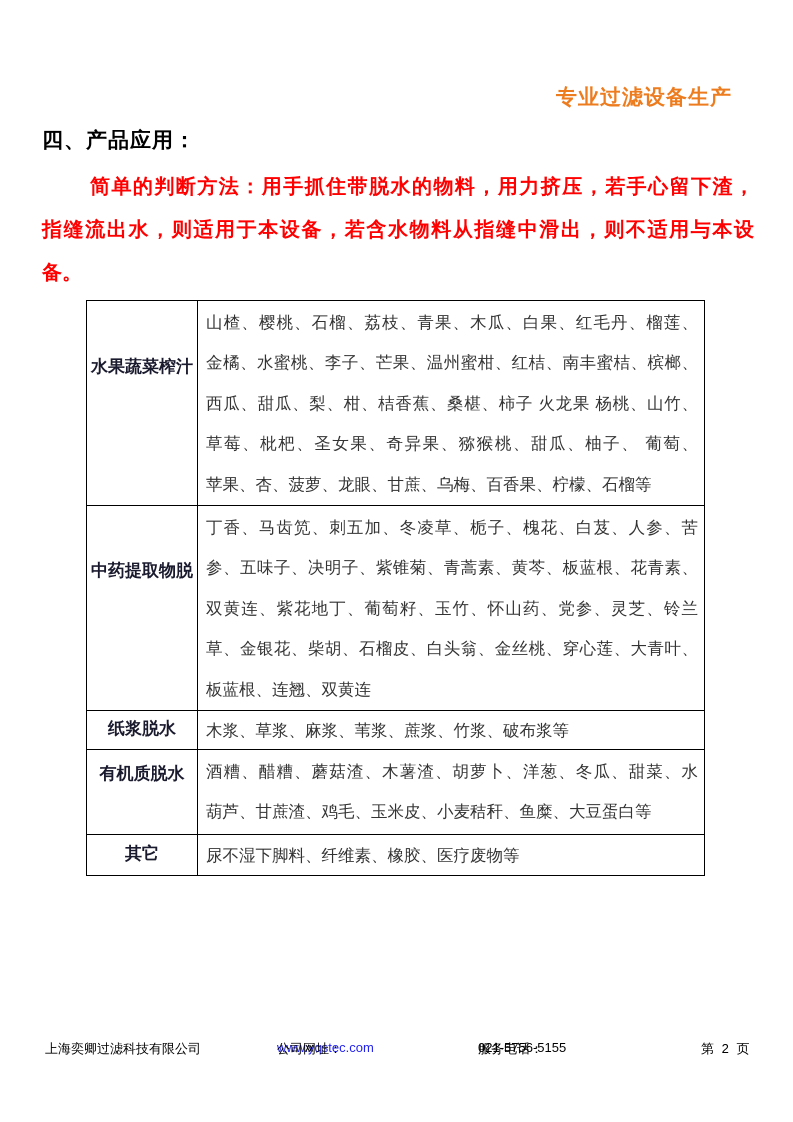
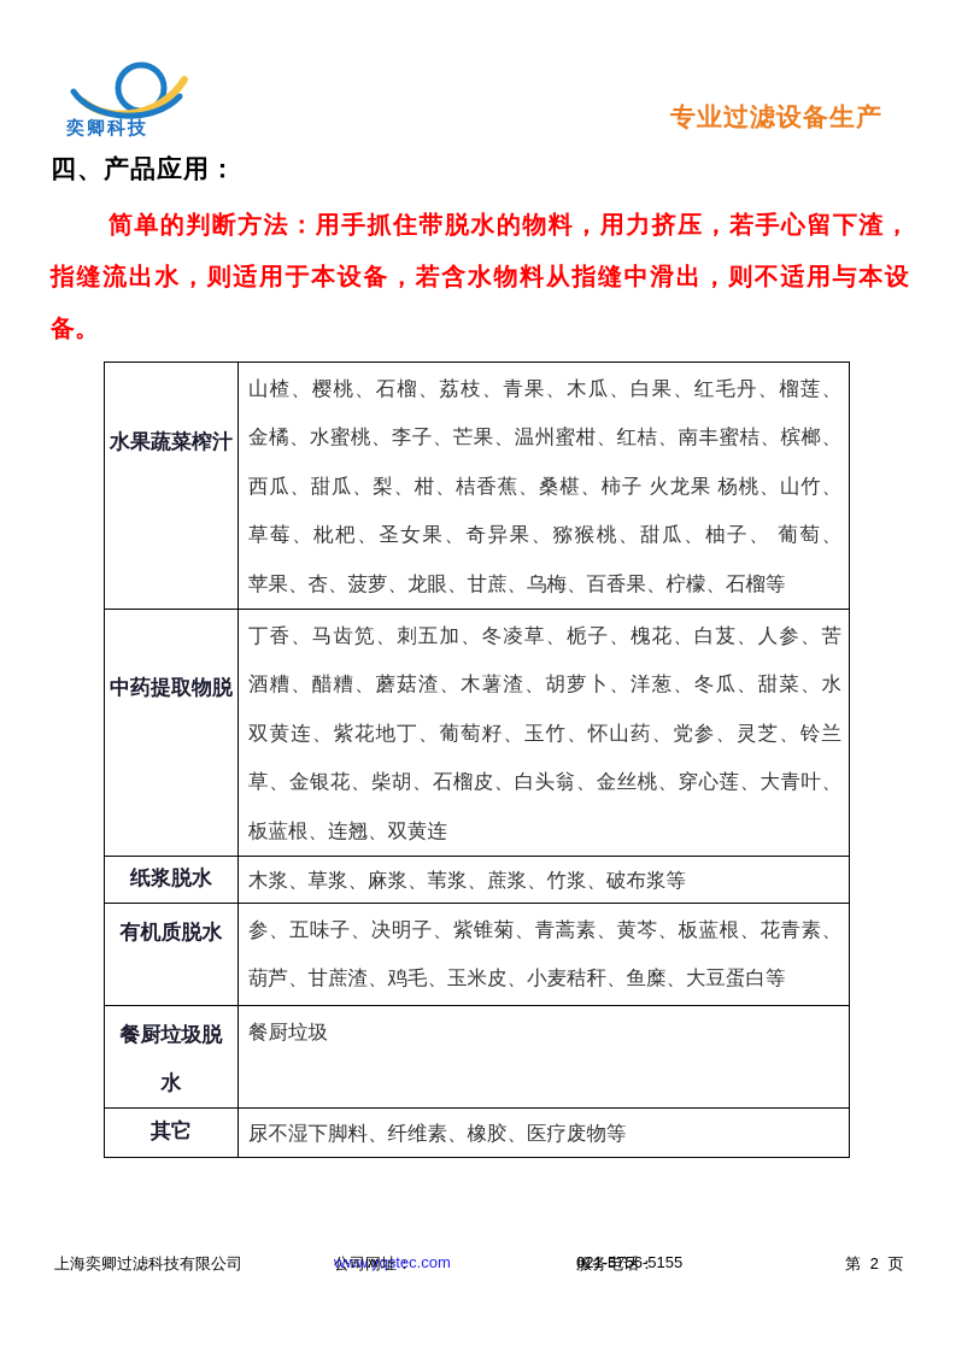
+ 奕卿科技
  专业过滤设备生产
  四、产品应用：
  简单的判断方法：用手抓住带脱水的物料，用力挤压，若手心留下渣，
  指缝流出水，则适用于本设备，若含水物料从指缝中滑出，则不适用与本设
  备。
  水果蔬菜榨汁	山楂、樱桃、石榴、荔枝、青果、木瓜、白果、红毛丹、榴莲、 金橘、水蜜桃、李子、芒果、温州蜜柑、红桔、南丰蜜桔、槟榔、 西瓜、甜瓜、梨、柑、桔香蕉、桑椹、柿子 火龙果 杨桃、山竹、 草莓、枇杷、圣女果、奇异果、猕猴桃、甜瓜、柚子、 葡萄、 苹果、杏、菠萝、龙眼、甘蔗、乌梅、百香果、柠檬、石榴等
- 中药提取物脱	丁香、马齿笕、刺五加、冬凌草、栀子、槐花、白芨、人参、苦 参、五味子、决明子、紫锥菊、青蒿素、黄芩、板蓝根、花青素、 双黄连、紫花地丁、葡萄籽、玉竹、怀山药、党参、灵芝、铃兰 草、金银花、柴胡、石榴皮、白头翁、金丝桃、穿心莲、大青叶、 板蓝根、连翘、双黄连
+ 中药提取物脱	丁香、马齿笕、刺五加、冬凌草、栀子、槐花、白芨、人参、苦 酒糟、醋糟、蘑菇渣、木薯渣、胡萝卜、洋葱、冬瓜、甜菜、水 双黄连、紫花地丁、葡萄籽、玉竹、怀山药、党参、灵芝、铃兰 草、金银花、柴胡、石榴皮、白头翁、金丝桃、穿心莲、大青叶、 板蓝根、连翘、双黄连
  纸浆脱水	木浆、草浆、麻浆、苇浆、蔗浆、竹浆、破布浆等
- 有机质脱水	酒糟、醋糟、蘑菇渣、木薯渣、胡萝卜、洋葱、冬瓜、甜菜、水 葫芦、甘蔗渣、鸡毛、玉米皮、小麦秸秆、鱼糜、大豆蛋白等
+ 有机质脱水	参、五味子、决明子、紫锥菊、青蒿素、黄芩、板蓝根、花青素、 葫芦、甘蔗渣、鸡毛、玉米皮、小麦秸秆、鱼糜、大豆蛋白等
+ 餐厨垃圾脱 水	餐厨垃圾
  其它	尿不湿下脚料、纤维素、橡胶、医疗废物等
  上海奕卿过滤科技有限公司
  公司网址：
  www.yqstec.com
  服务电话：
  021-5756-5155
  第 2 页
